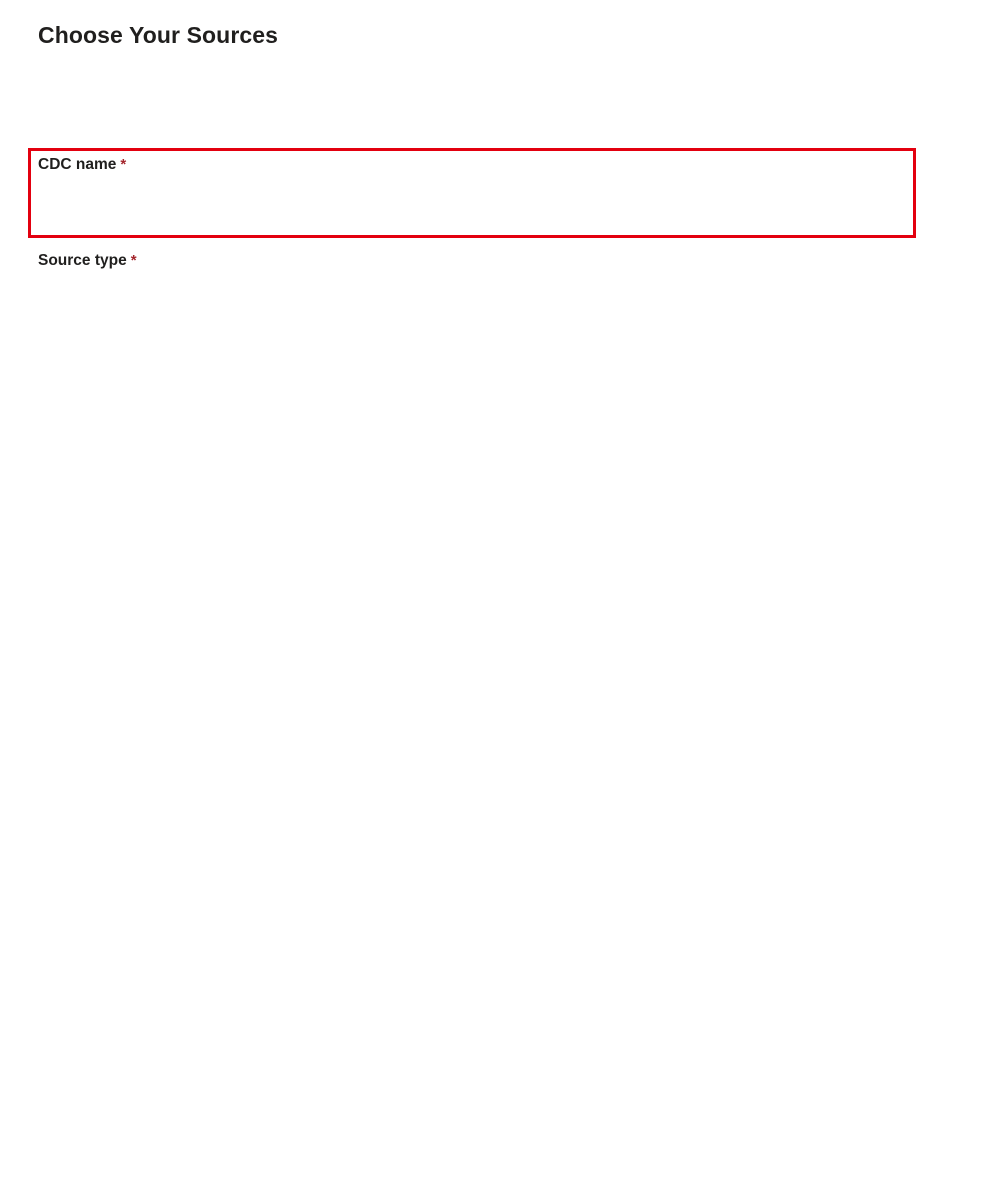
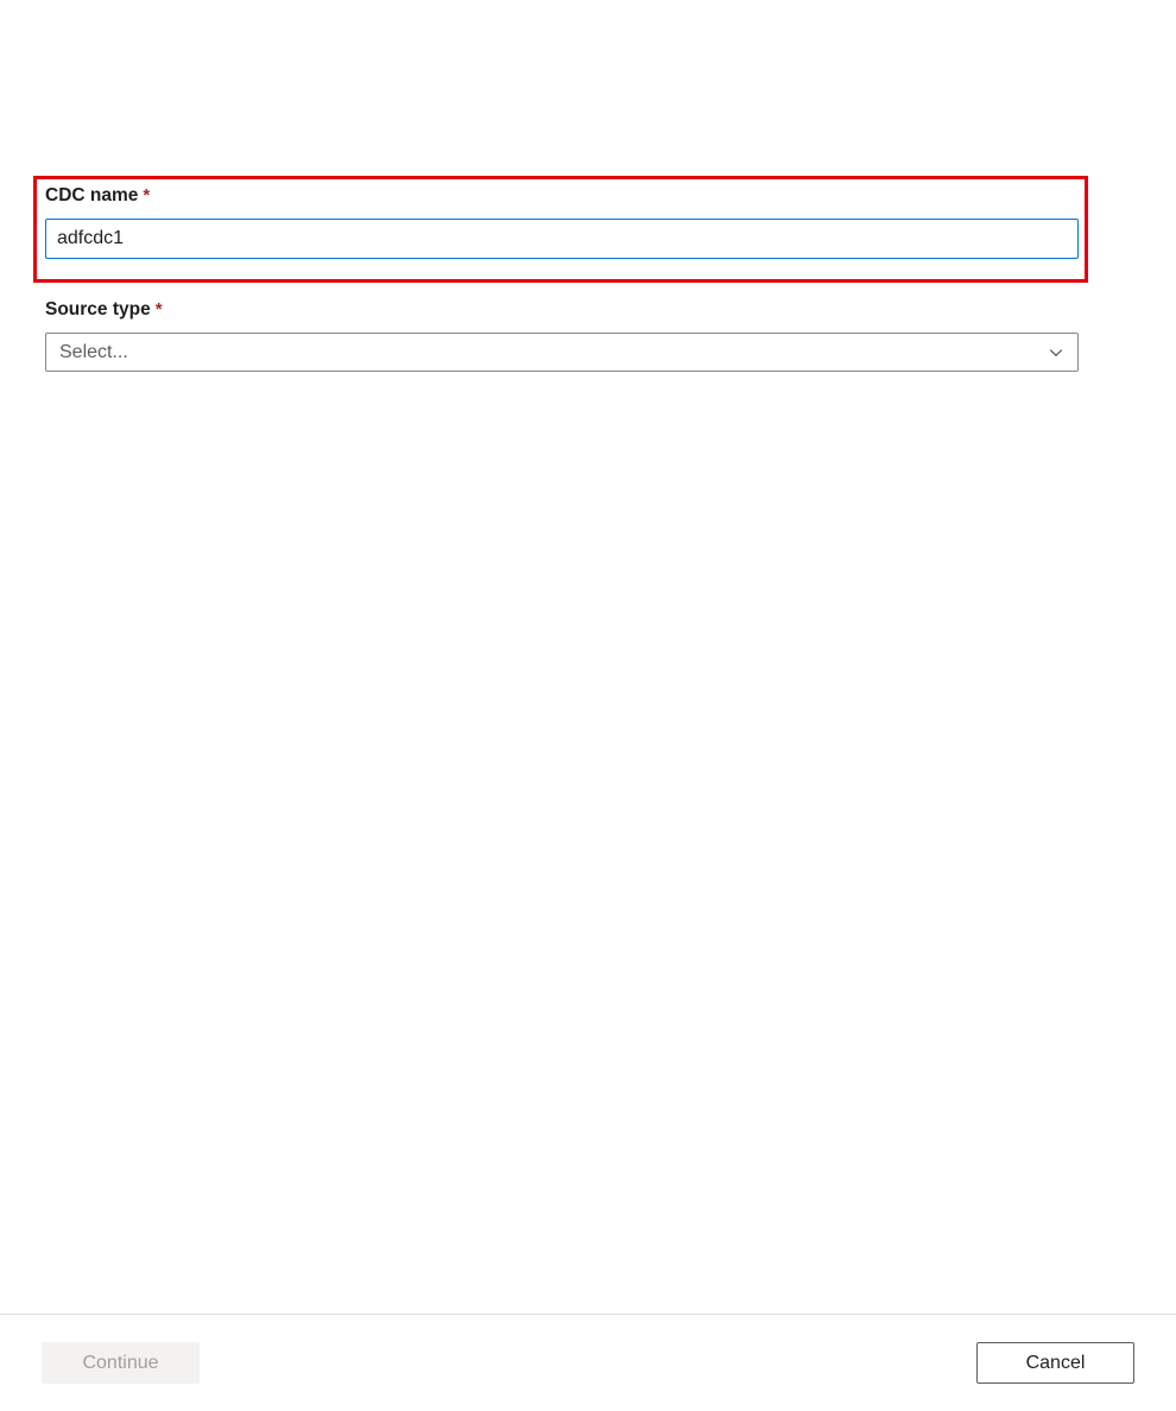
- Choose Your Sources
  CDC name *
+ adfcdc1
  Source type *
+ Select...
+ Continue
+ Cancel
